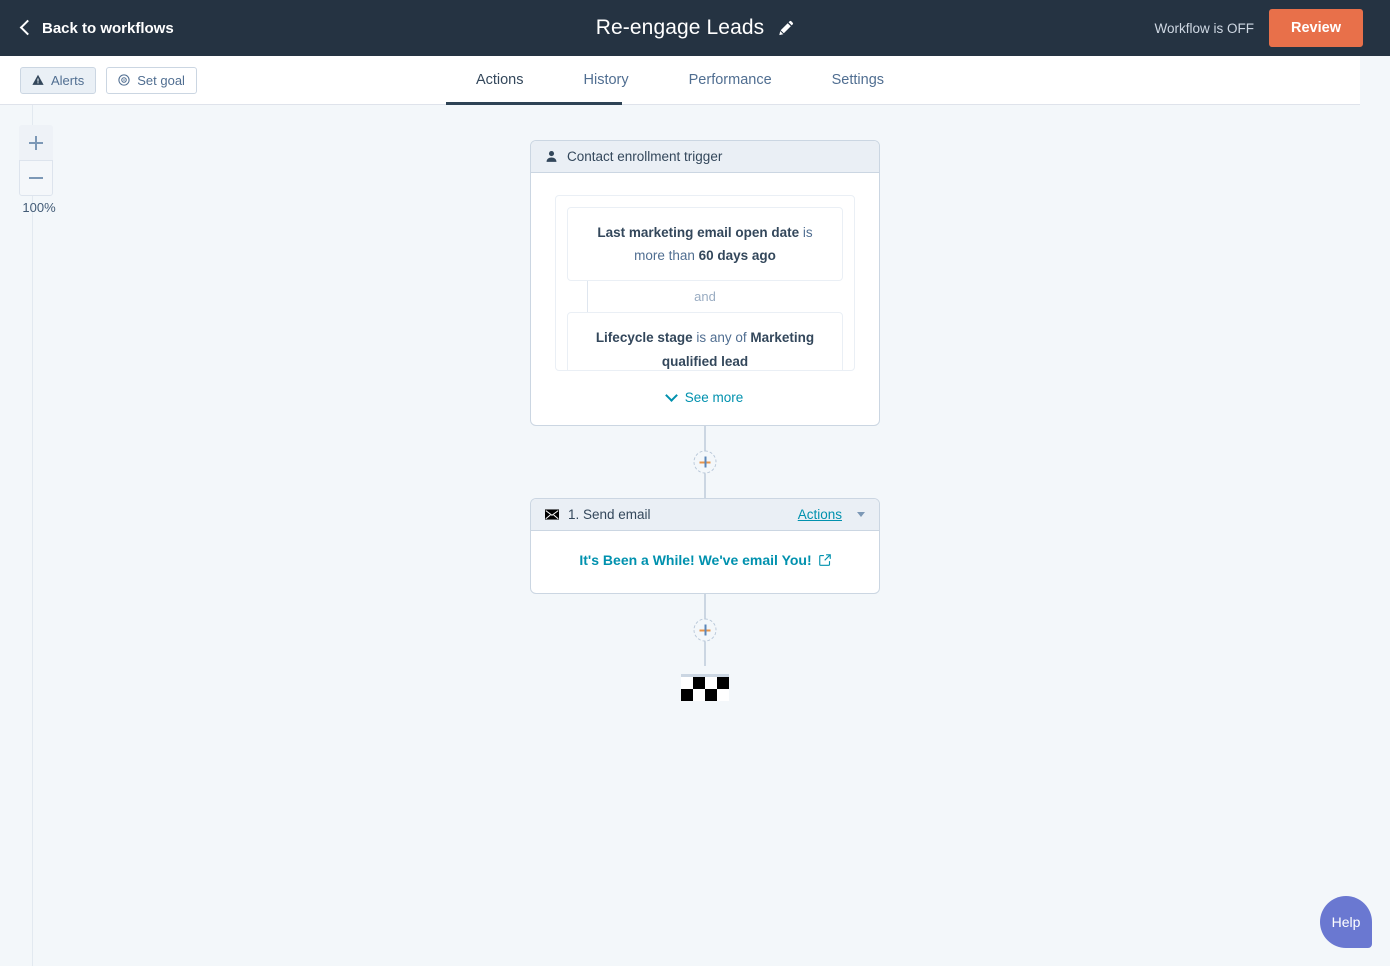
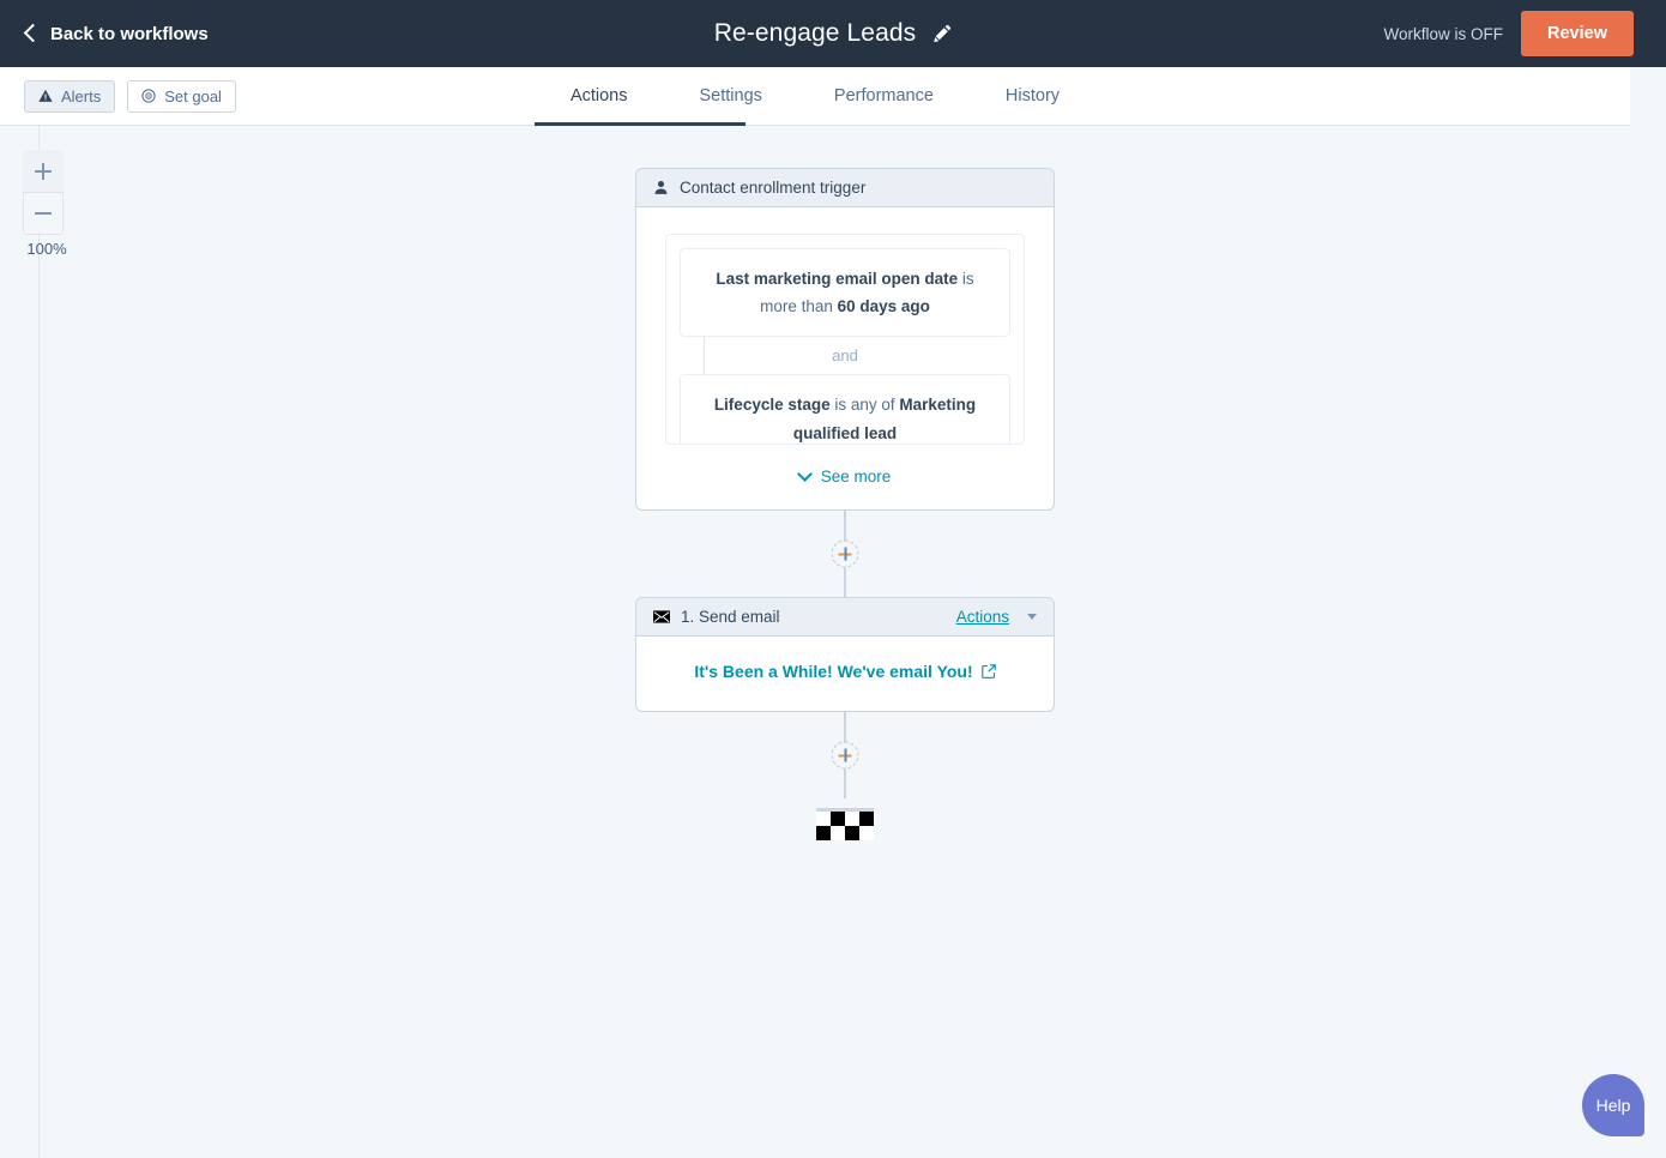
  Back to workflows
  Re-engage Leads
  Workflow is OFF
  Review
  Alerts
  Set goal
  Actions
- History
+ Settings
  Performance
- Settings
+ History
  100%
  Contact enrollment trigger
  Last marketing email open date is more than 60 days ago
  and
  Lifecycle stage is any of Marketing qualified lead
  See more
  1. Send email
  Actions
  It's Been a While! We've email You!
  Help
